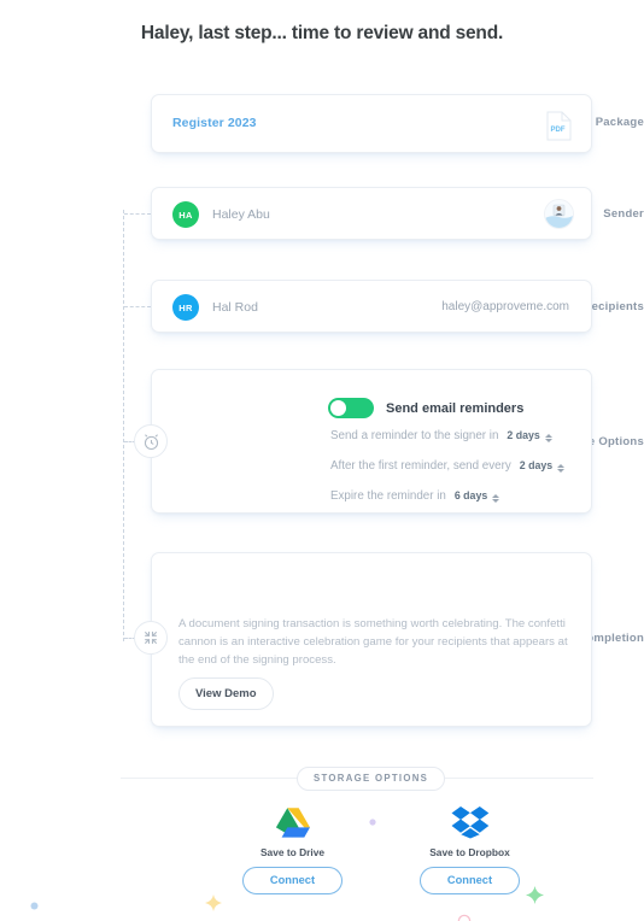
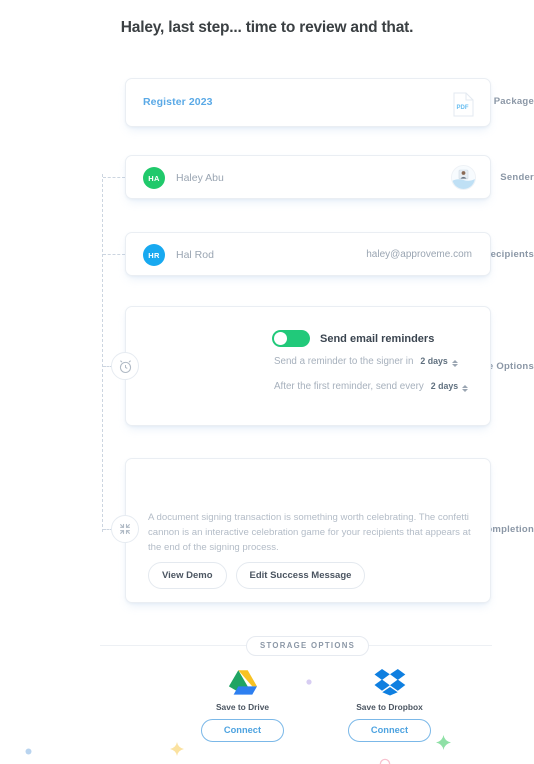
- Haley, last step... time to review and send.
+ Haley, last step... time to review and that.
  Package
  Sender
  ecipients
  mpletion
  Register 2023
  HA
  Haley Abu
  HR
  Hal Rod
  haley@approveme.com
  Send email reminders
  Send a reminder to the signer in
  2 days
  After the first reminder, send every
  2 days
- Expire the reminder in
- 6 days
  A document signing transaction is something worth celebrating. The confetti cannon is an interactive celebration game for your recipients that appears at the end of the signing process.
  View Demo
+ Edit Success Message
  STORAGE OPTIONS
  Save to Drive
  Connect
  Save to Dropbox
  Connect
